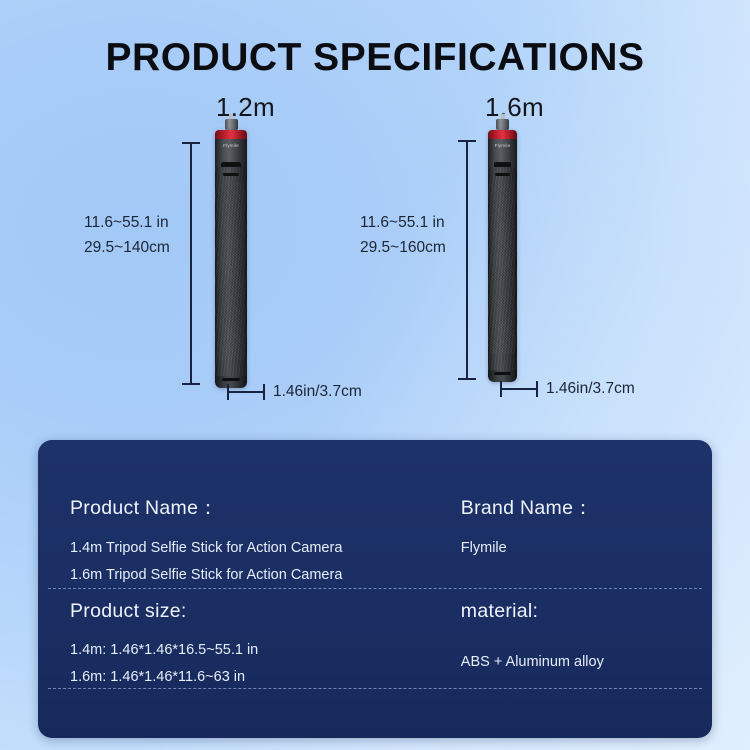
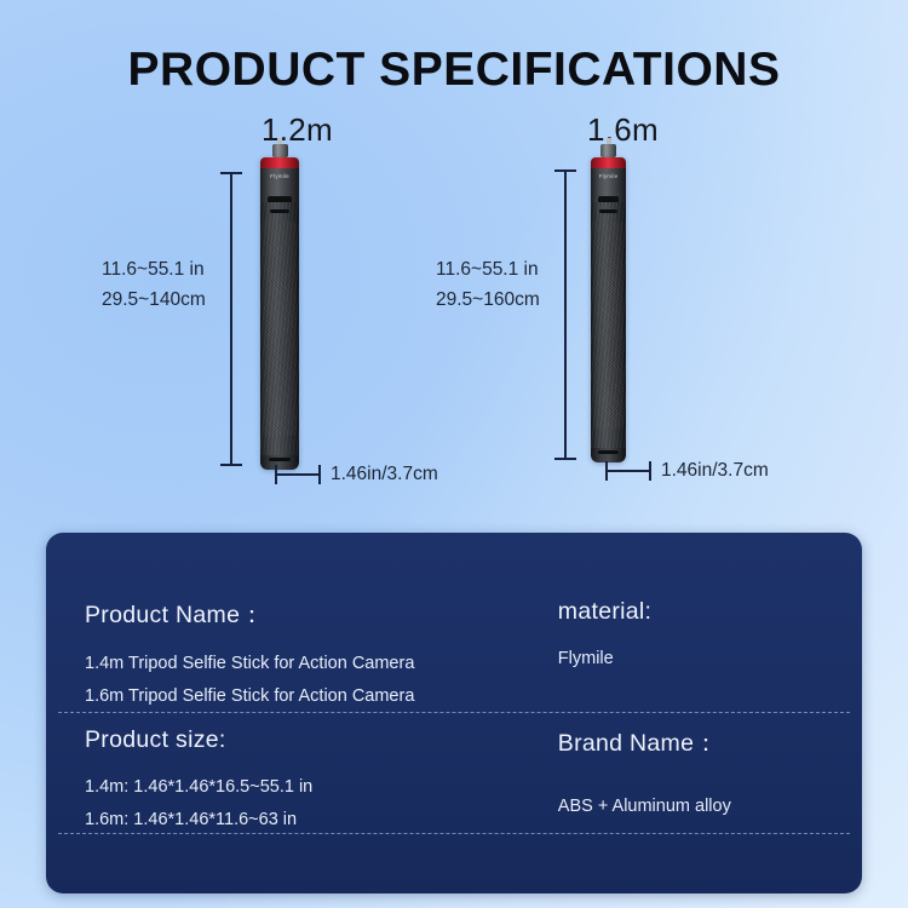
  PRODUCT SPECIFICATIONS
  1.2m
  11.6~55.1 in
  29.5~140cm
  1.46in/3.7cm
  1.6m
  11.6~55.1 in
  29.5~160cm
  1.46in/3.7cm
  Product Name：
  1.4m Tripod Selfie Stick for Action Camera
  1.6m Tripod Selfie Stick for Action Camera
- Brand Name：
+ material:
  Flymile
  Product size:
  1.4m: 1.46*1.46*16.5~55.1 in
  1.6m: 1.46*1.46*11.6~63 in
- material:
+ Brand Name：
  ABS + Aluminum alloy
